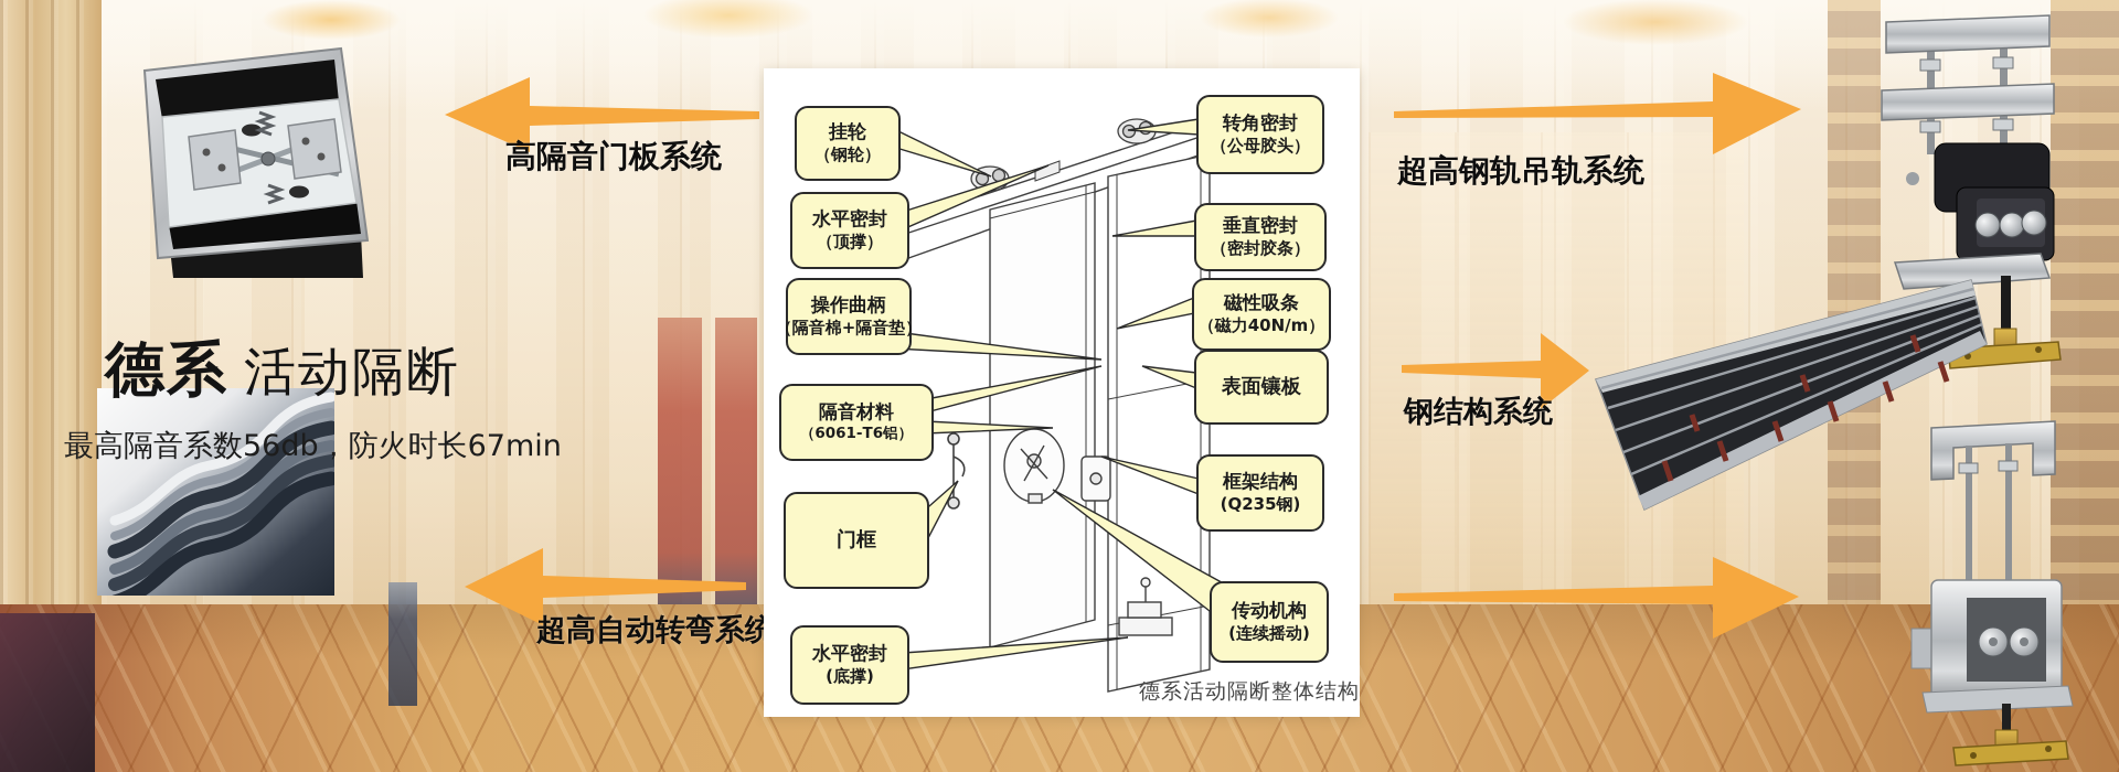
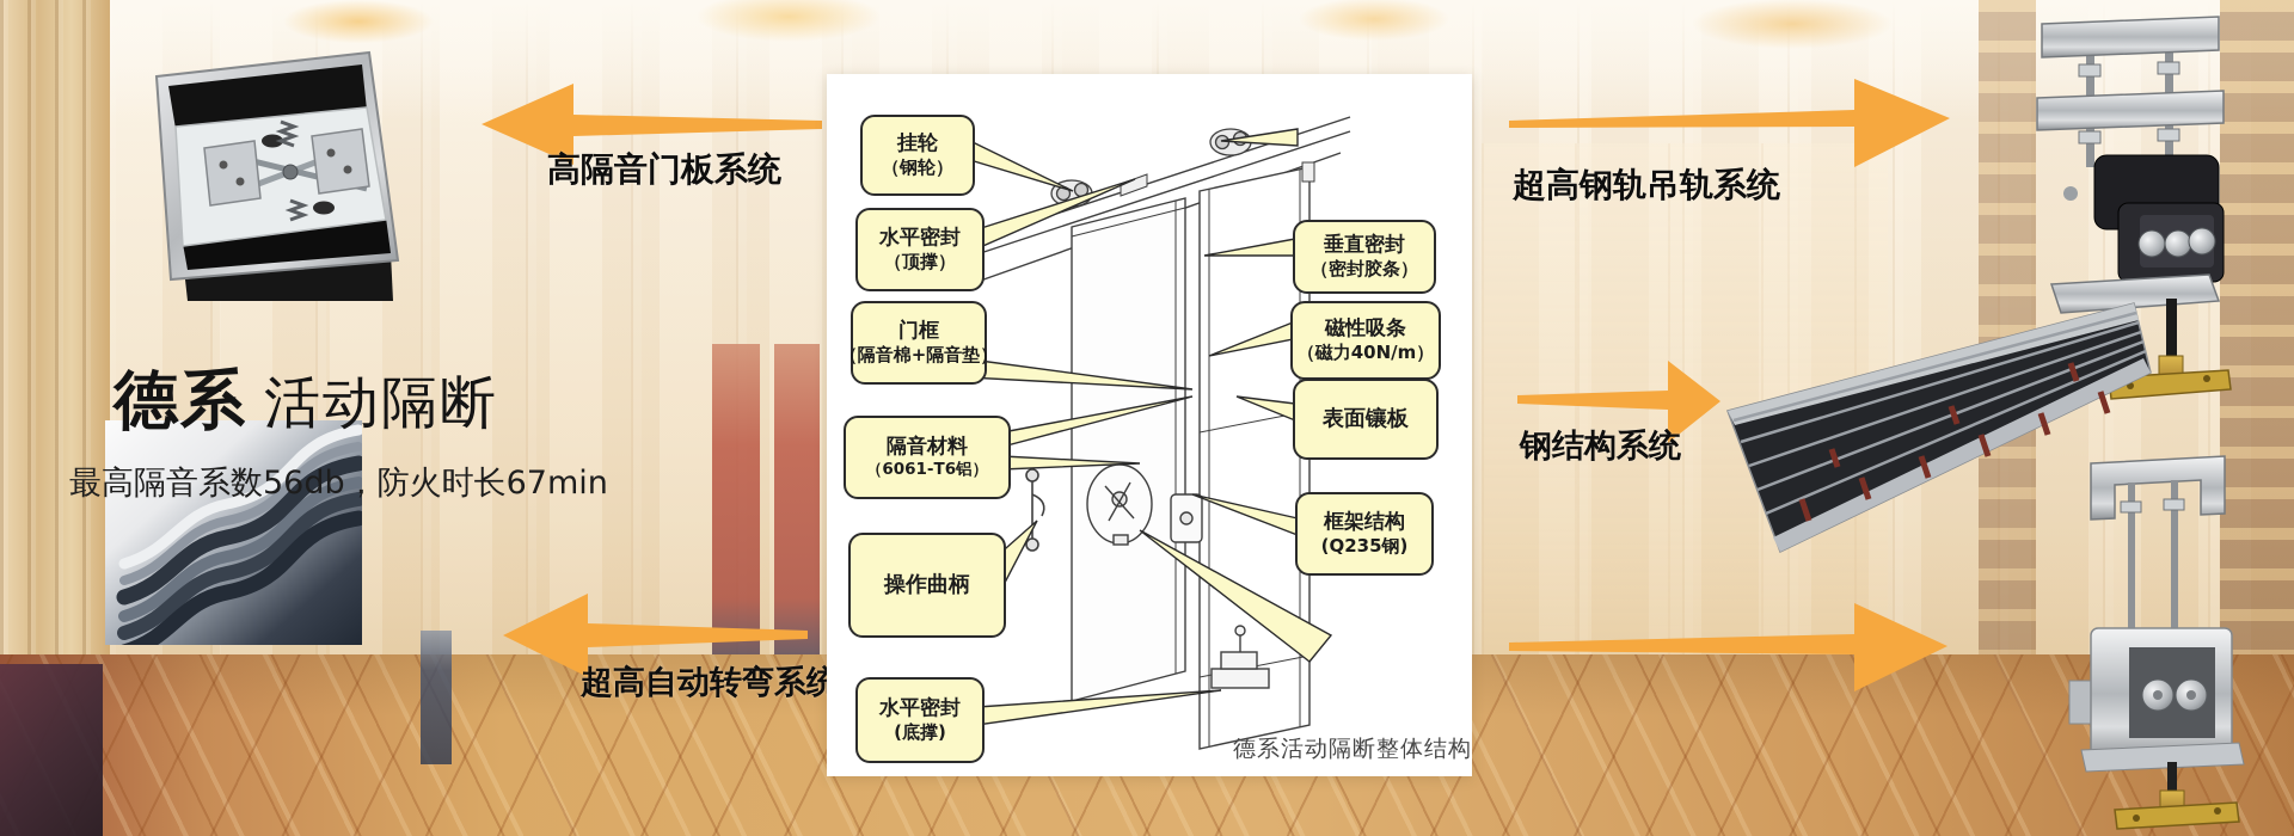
  高隔音门板系统
  超高自动转弯系统
  超高钢轨吊轨系统
  钢结构系统
  德系 活动隔断
  最高隔音系数56db，防火时长67min
  挂轮
  （钢轮）
  水平密封
  （顶撑）
- 操作曲柄
+ 门框
  （隔音棉+隔音垫）
  隔音材料
  （6061-T6铝）
- 门框
+ 操作曲柄
  水平密封
  (底撑)
- 转角密封
- （公母胶头）
  垂直密封
  （密封胶条）
  磁性吸条
  （磁力40N/m）
  表面镶板
  框架结构
  (Q235钢)
- 传动机构
- (连续摇动)
  德系活动隔断整体结构
